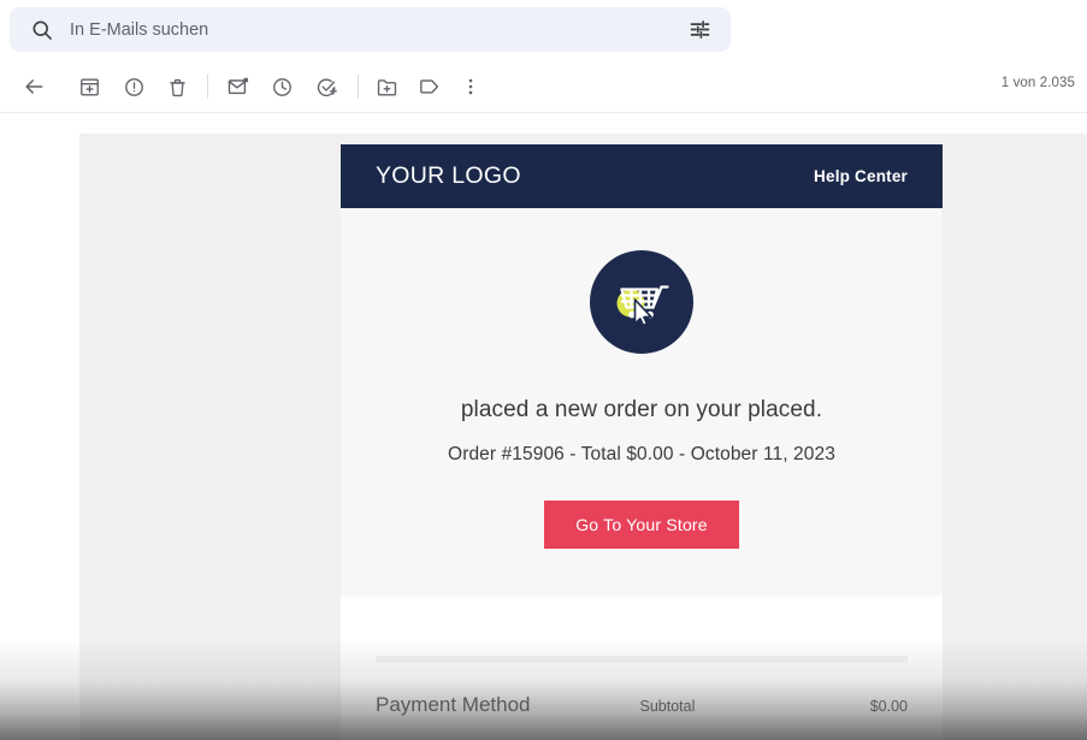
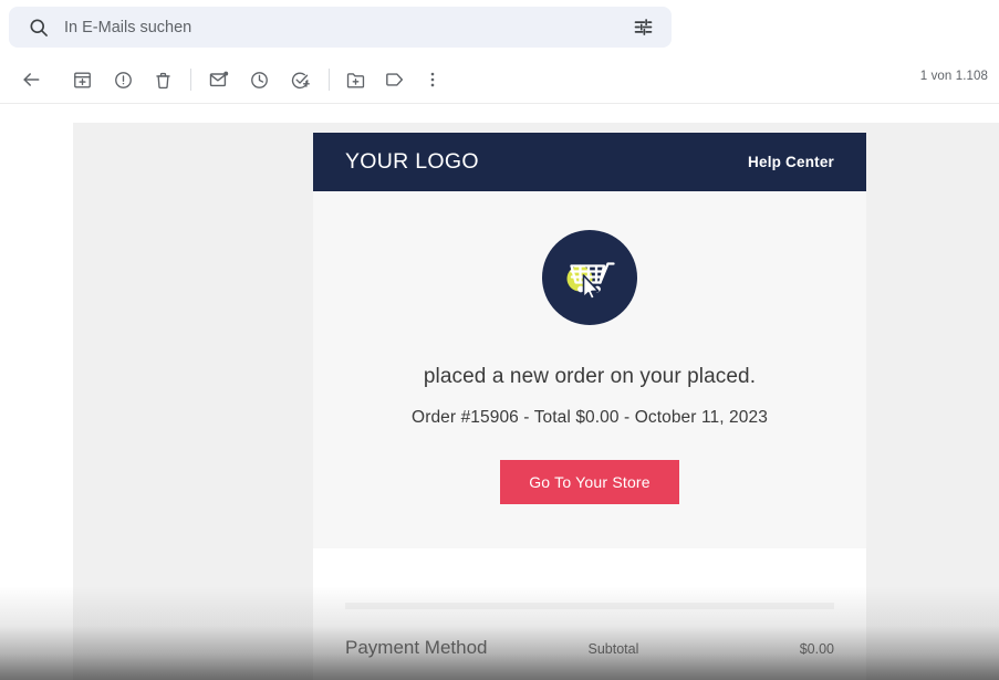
  In E-Mails suchen
- 1 von 2.035
+ 1 von 1.108
  YOUR LOGO
  Help Center
  placed a new order on your placed.
  Order #15906 - Total $0.00 - October 11, 2023
  Go To Your Store
